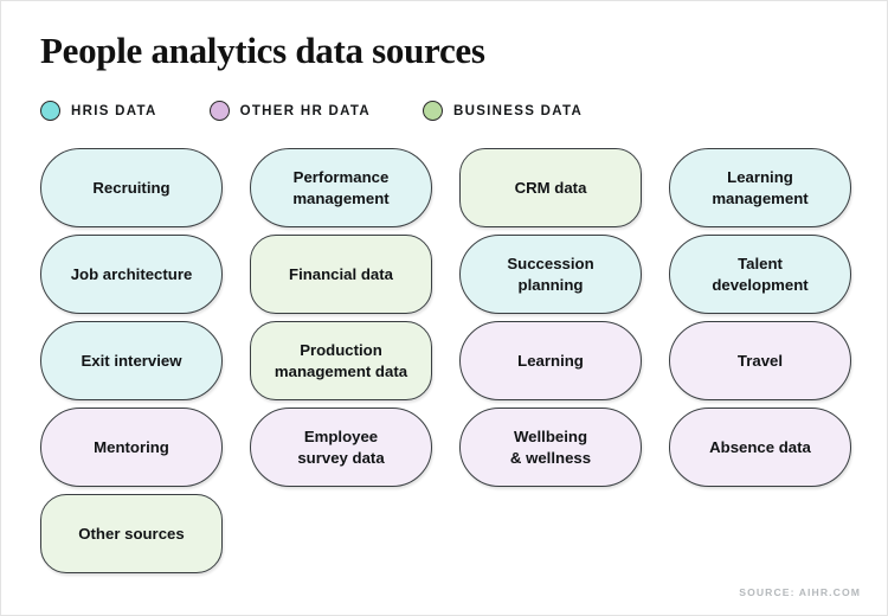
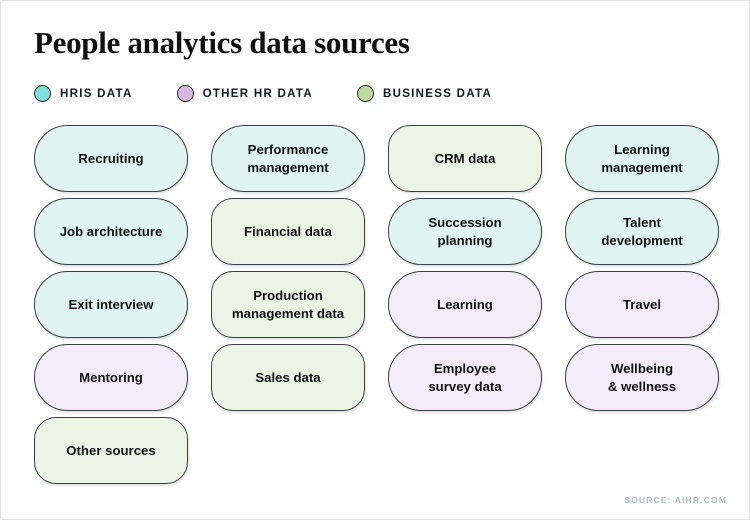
  People analytics data sources
  HRIS DATA
  OTHER HR DATA
  BUSINESS DATA
  Recruiting
  Performance
  management
  CRM data
  Learning
  management
  Job architecture
  Financial data
  Succession
  planning
  Talent
  development
  Exit interview
  Production
  management data
  Learning
  Travel
  Mentoring
+ Sales data
  Employee
  survey data
  Wellbeing
  & wellness
- Absence data
  Other sources
  SOURCE: AIHR.COM
